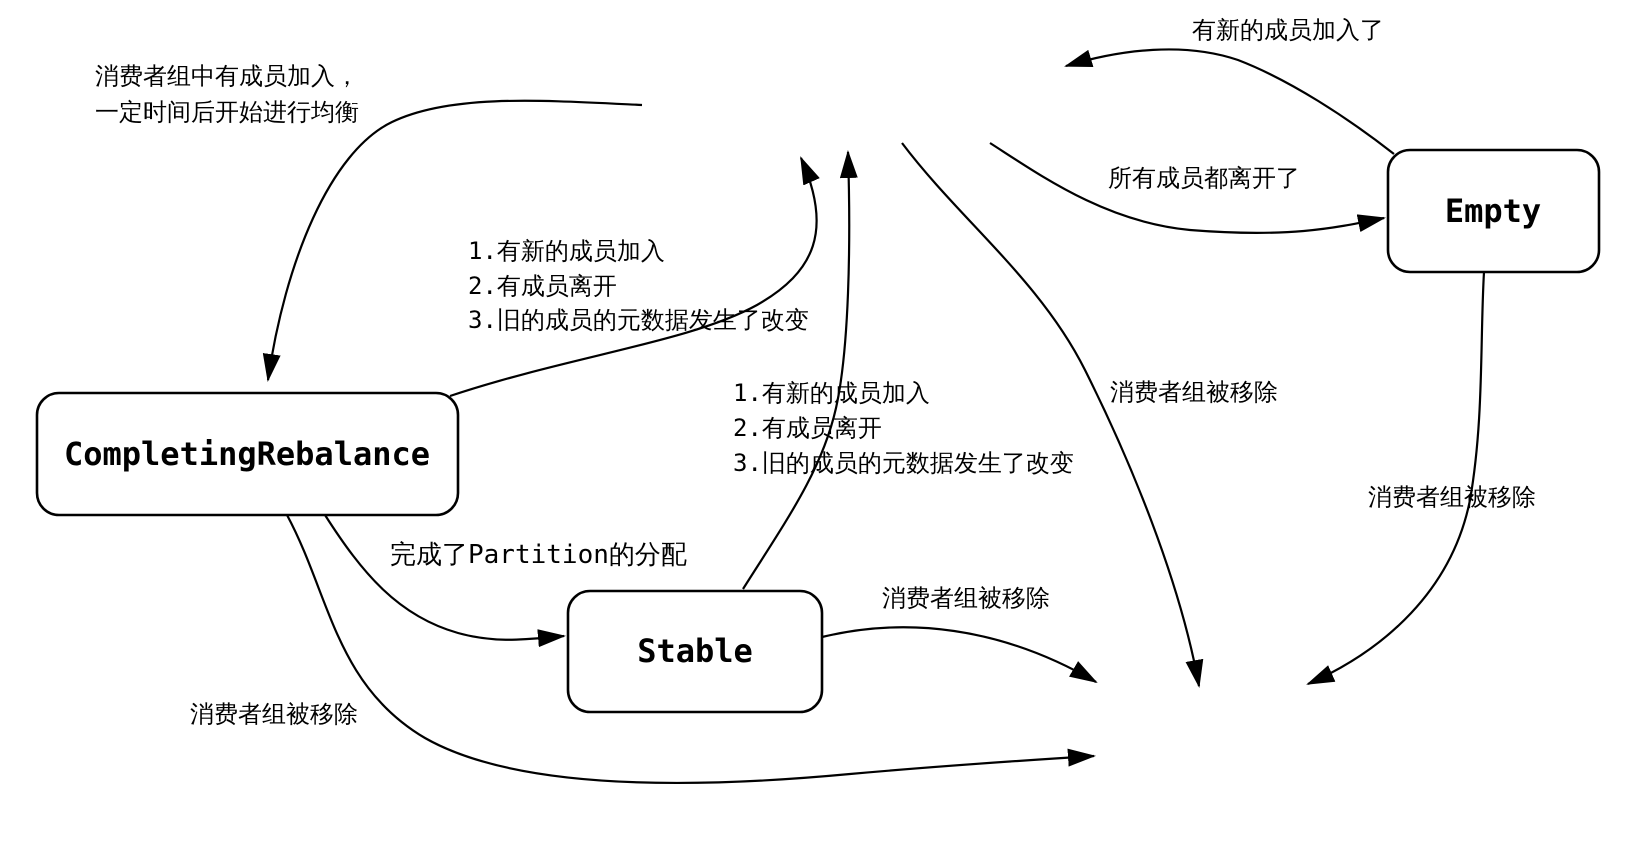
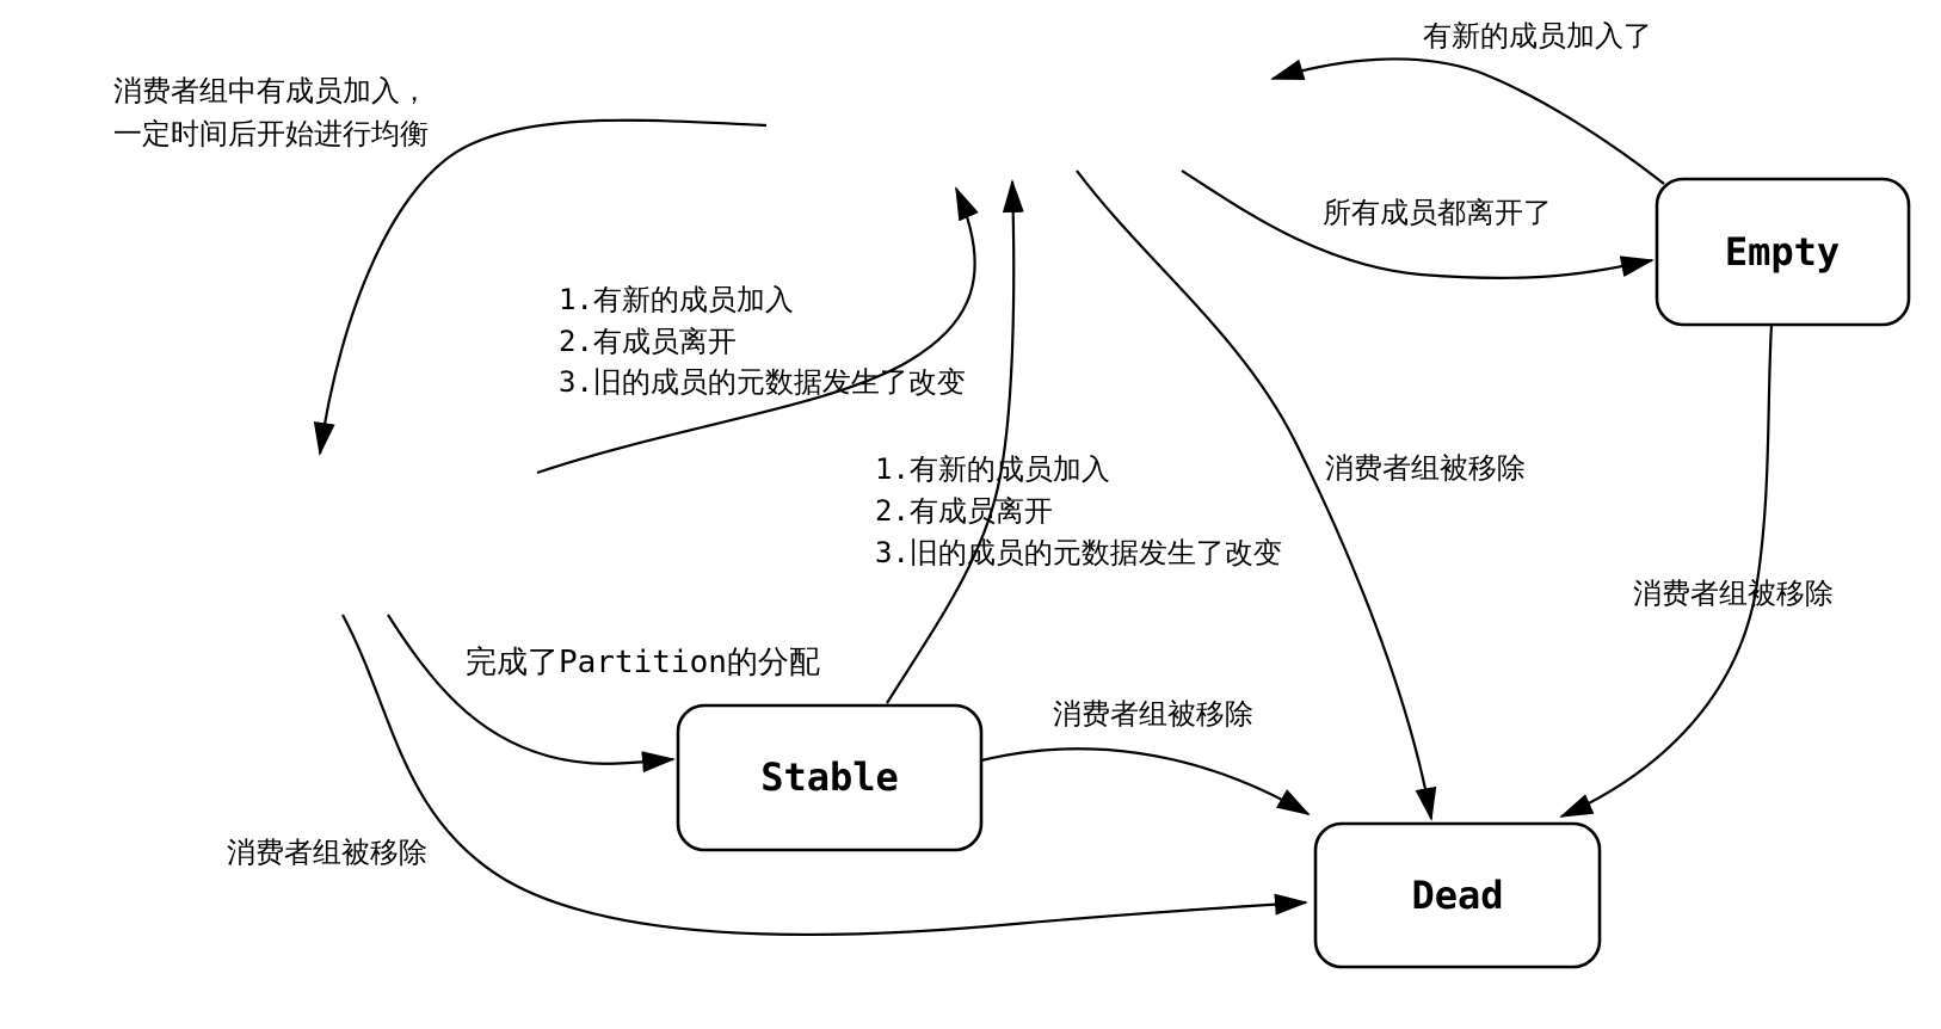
  消费者组中有成员加入，
  一定时间后开始进行均衡
  有新的成员加入了
  所有成员都离开了
  1.有新的成员加入
  2.有成员离开
  3.旧的成员的元数据发生了改变
  1.有新的成员加入
  2.有成员离开
  3.旧的成员的元数据发生了改变
  消费者组被移除
  消费者组被移除
  完成了Partition的分配
  消费者组被移除
  消费者组被移除
  Empty
- CompletingRebalance
  Stable
+ Dead
